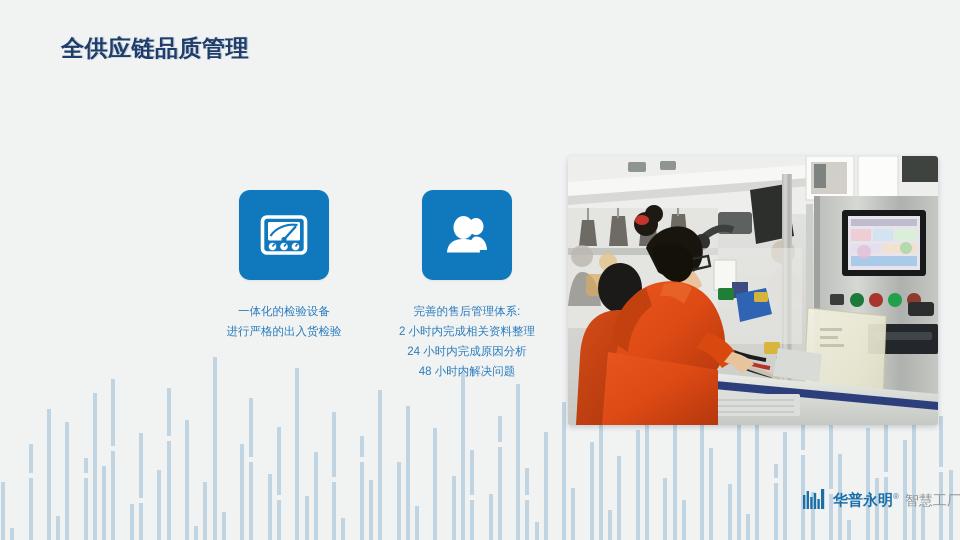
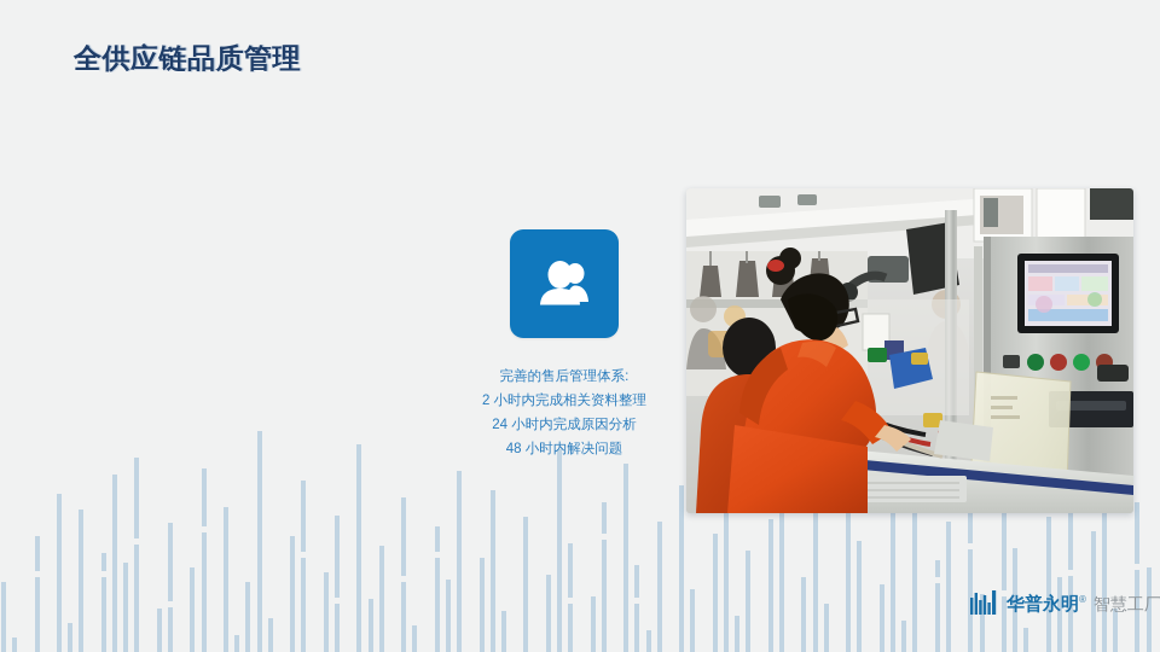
  全供应链品质管理
- 一体化的检验设备
- 进行严格的出入货检验
  完善的售后管理体系:
  2 小时内完成相关资料整理
  24 小时内完成原因分析
  48 小时内解决问题
  华普永明®
  智慧工厂
